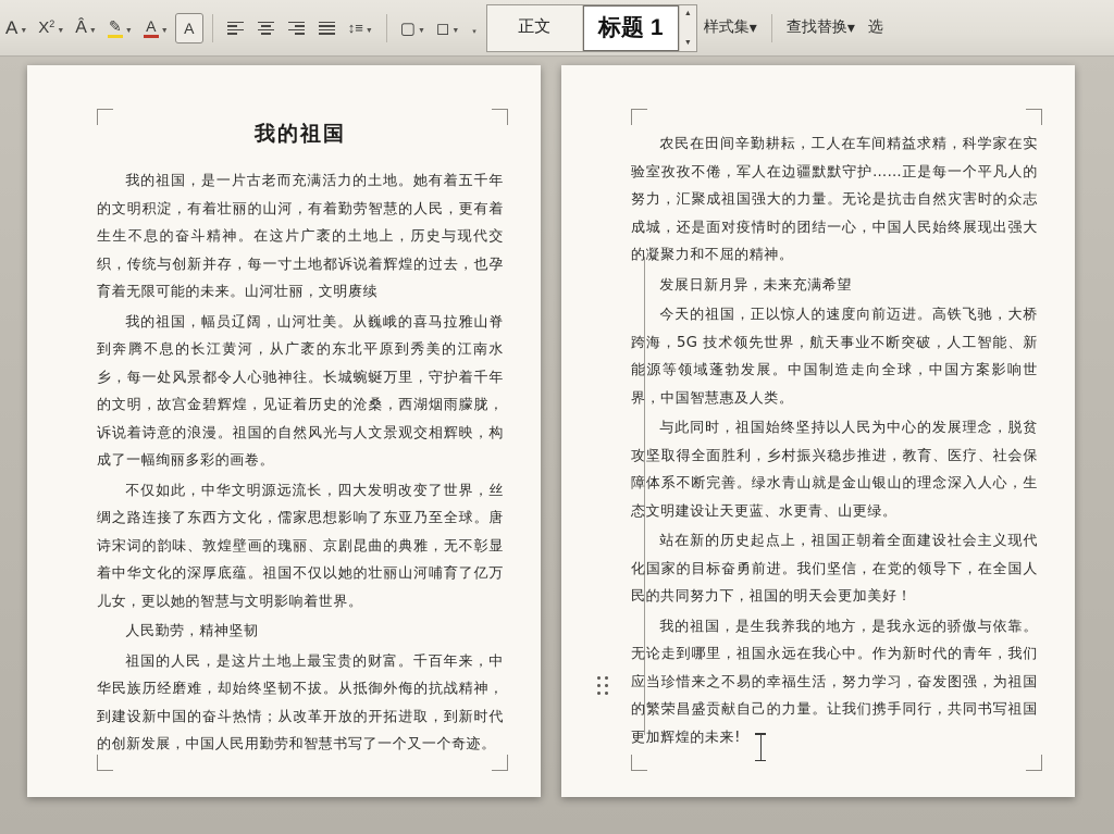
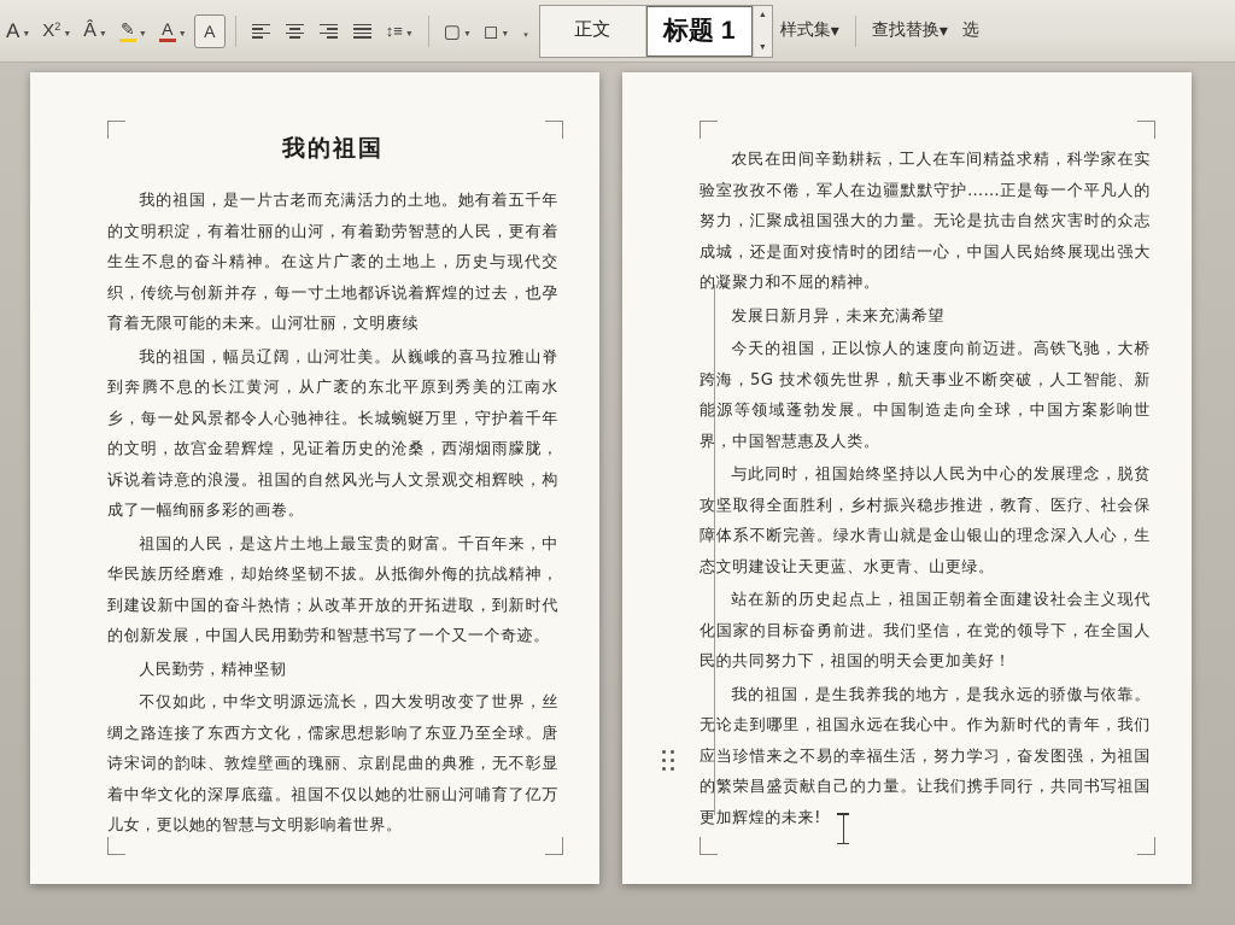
  A
  X2
  Â
  ✎
  A
  A
  ↕≡
  ▢
  ◻
  正文
  标题 1
  样式集
  ▾
  查找替换
  ▾
  选
  我的祖国
  我的祖国，是一片古老而充满活力的土地。她有着五千年的文明积淀，有着壮丽的山河，有着勤劳智慧的人民，更有着生生不息的奋斗精神。在这片广袤的土地上，历史与现代交织，传统与创新并存，每一寸土地都诉说着辉煌的过去，也孕育着无限可能的未来。山河壮丽，文明赓续
  我的祖国，幅员辽阔，山河壮美。从巍峨的喜马拉雅山脊到奔腾不息的长江黄河，从广袤的东北平原到秀美的江南水乡，每一处风景都令人心驰神往。长城蜿蜒万里，守护着千年的文明，故宫金碧辉煌，见证着历史的沧桑，西湖烟雨朦胧，诉说着诗意的浪漫。祖国的自然风光与人文景观交相辉映，构成了一幅绚丽多彩的画卷。
- 不仅如此，中华文明源远流长，四大发明改变了世界，丝绸之路连接了东西方文化，儒家思想影响了东亚乃至全球。唐诗宋词的韵味、敦煌壁画的瑰丽、京剧昆曲的典雅，无不彰显着中华文化的深厚底蕴。祖国不仅以她的壮丽山河哺育了亿万儿女，更以她的智慧与文明影响着世界。
+ 祖国的人民，是这片土地上最宝贵的财富。千百年来，中华民族历经磨难，却始终坚韧不拔。从抵御外侮的抗战精神，到建设新中国的奋斗热情；从改革开放的开拓进取，到新时代的创新发展，中国人民用勤劳和智慧书写了一个又一个奇迹。
  人民勤劳，精神坚韧
- 祖国的人民，是这片土地上最宝贵的财富。千百年来，中华民族历经磨难，却始终坚韧不拔。从抵御外侮的抗战精神，到建设新中国的奋斗热情；从改革开放的开拓进取，到新时代的创新发展，中国人民用勤劳和智慧书写了一个又一个奇迹。
+ 不仅如此，中华文明源远流长，四大发明改变了世界，丝绸之路连接了东西方文化，儒家思想影响了东亚乃至全球。唐诗宋词的韵味、敦煌壁画的瑰丽、京剧昆曲的典雅，无不彰显着中华文化的深厚底蕴。祖国不仅以她的壮丽山河哺育了亿万儿女，更以她的智慧与文明影响着世界。
  农民在田间辛勤耕耘，工人在车间精益求精，科学家在实验室孜孜不倦，军人在边疆默默守护……正是每一个平凡人的努力，汇聚成祖国强大的力量。无论是抗击自然灾害时的众志成城，还是面对疫情时的团结一心，中国人民始终展现出强大的凝聚力和不屈的精神。
  发展日新月异，未来充满希望
  今天的祖国，正以惊人的速度向前迈进。高铁飞驰，大桥跨海，5G 技术领先世界，航天事业不断突破，人工智能、新能源等领域蓬勃发展。中国制造走向全球，中国方案影响世界，中国智慧惠及人类。
  与此同时，祖国始终坚持以人民为中心的发展理念，脱贫攻坚取得全面胜利，乡村振兴稳步推进，教育、医疗、社会保障体系不断完善。绿水青山就是金山银山的理念深入人心，生态文明建设让天更蓝、水更青、山更绿。
  站在新的历史起点上，祖国正朝着全面建设社会主义现代化国家的目标奋勇前进。我们坚信，在党的领导下，在全国人民的共同努力下，祖国的明天会更加美好！
  我的祖国，是生我养我的地方，是我永远的骄傲与依靠。无论走到哪里，祖国永远在我心中。作为新时代的青年，我们应当珍惜来之不易的幸福生活，努力学习，奋发图强，为祖国的繁荣昌盛贡献自己的力量。让我们携手同行，共同书写祖国更加辉煌的未来!
